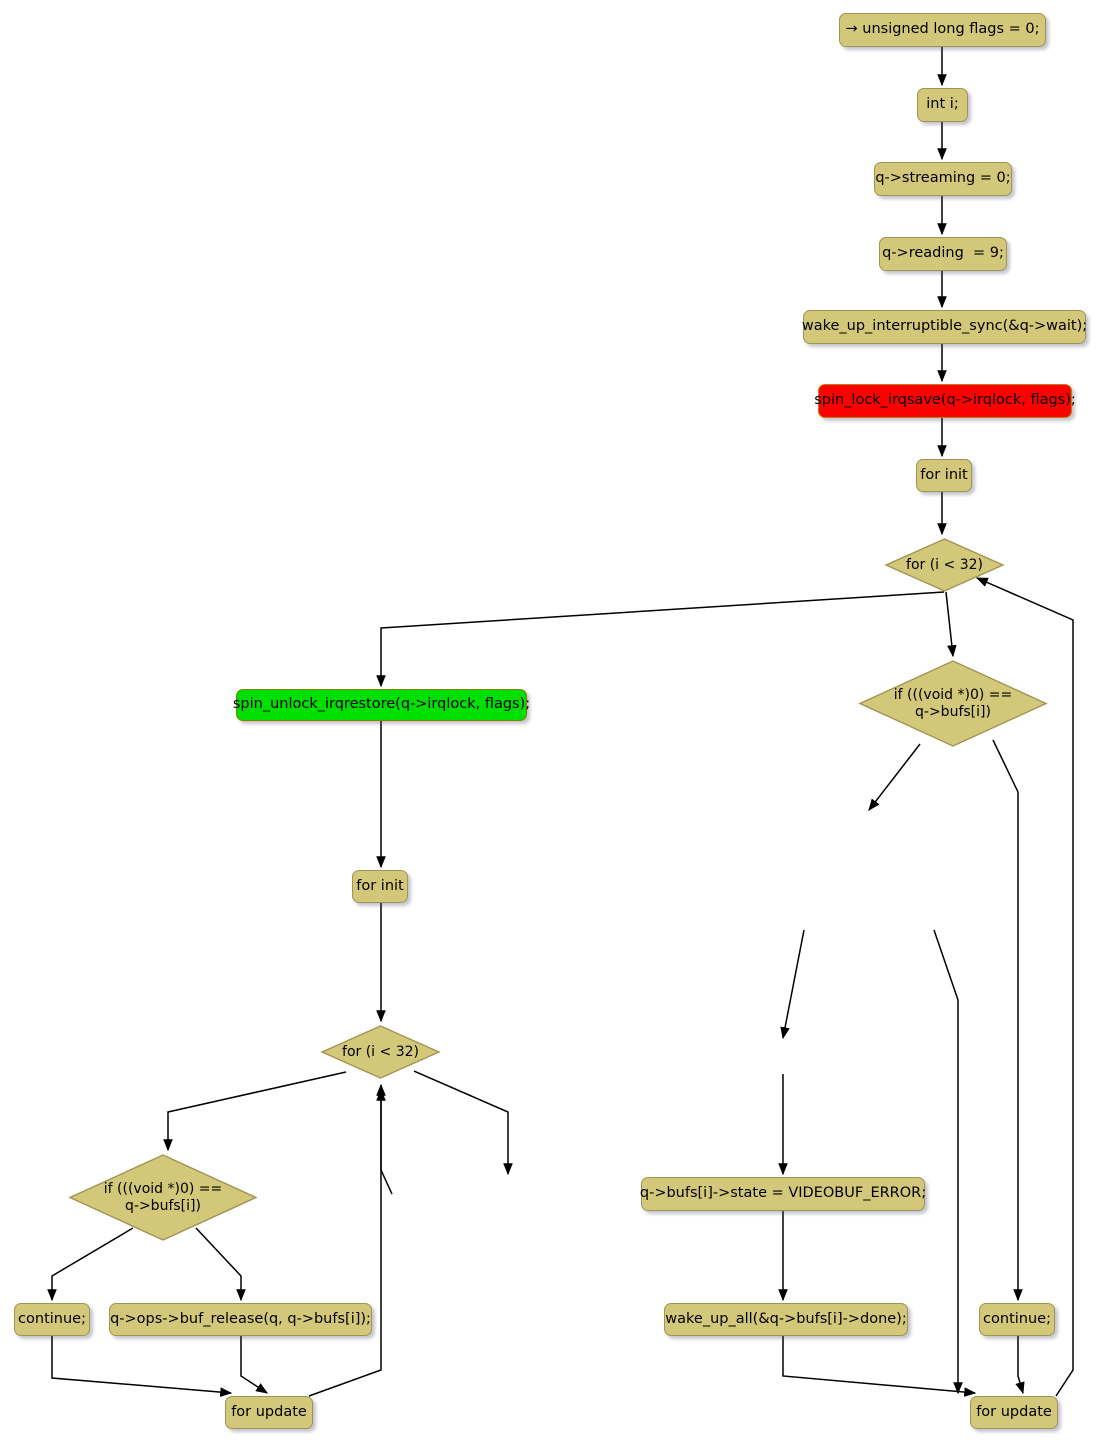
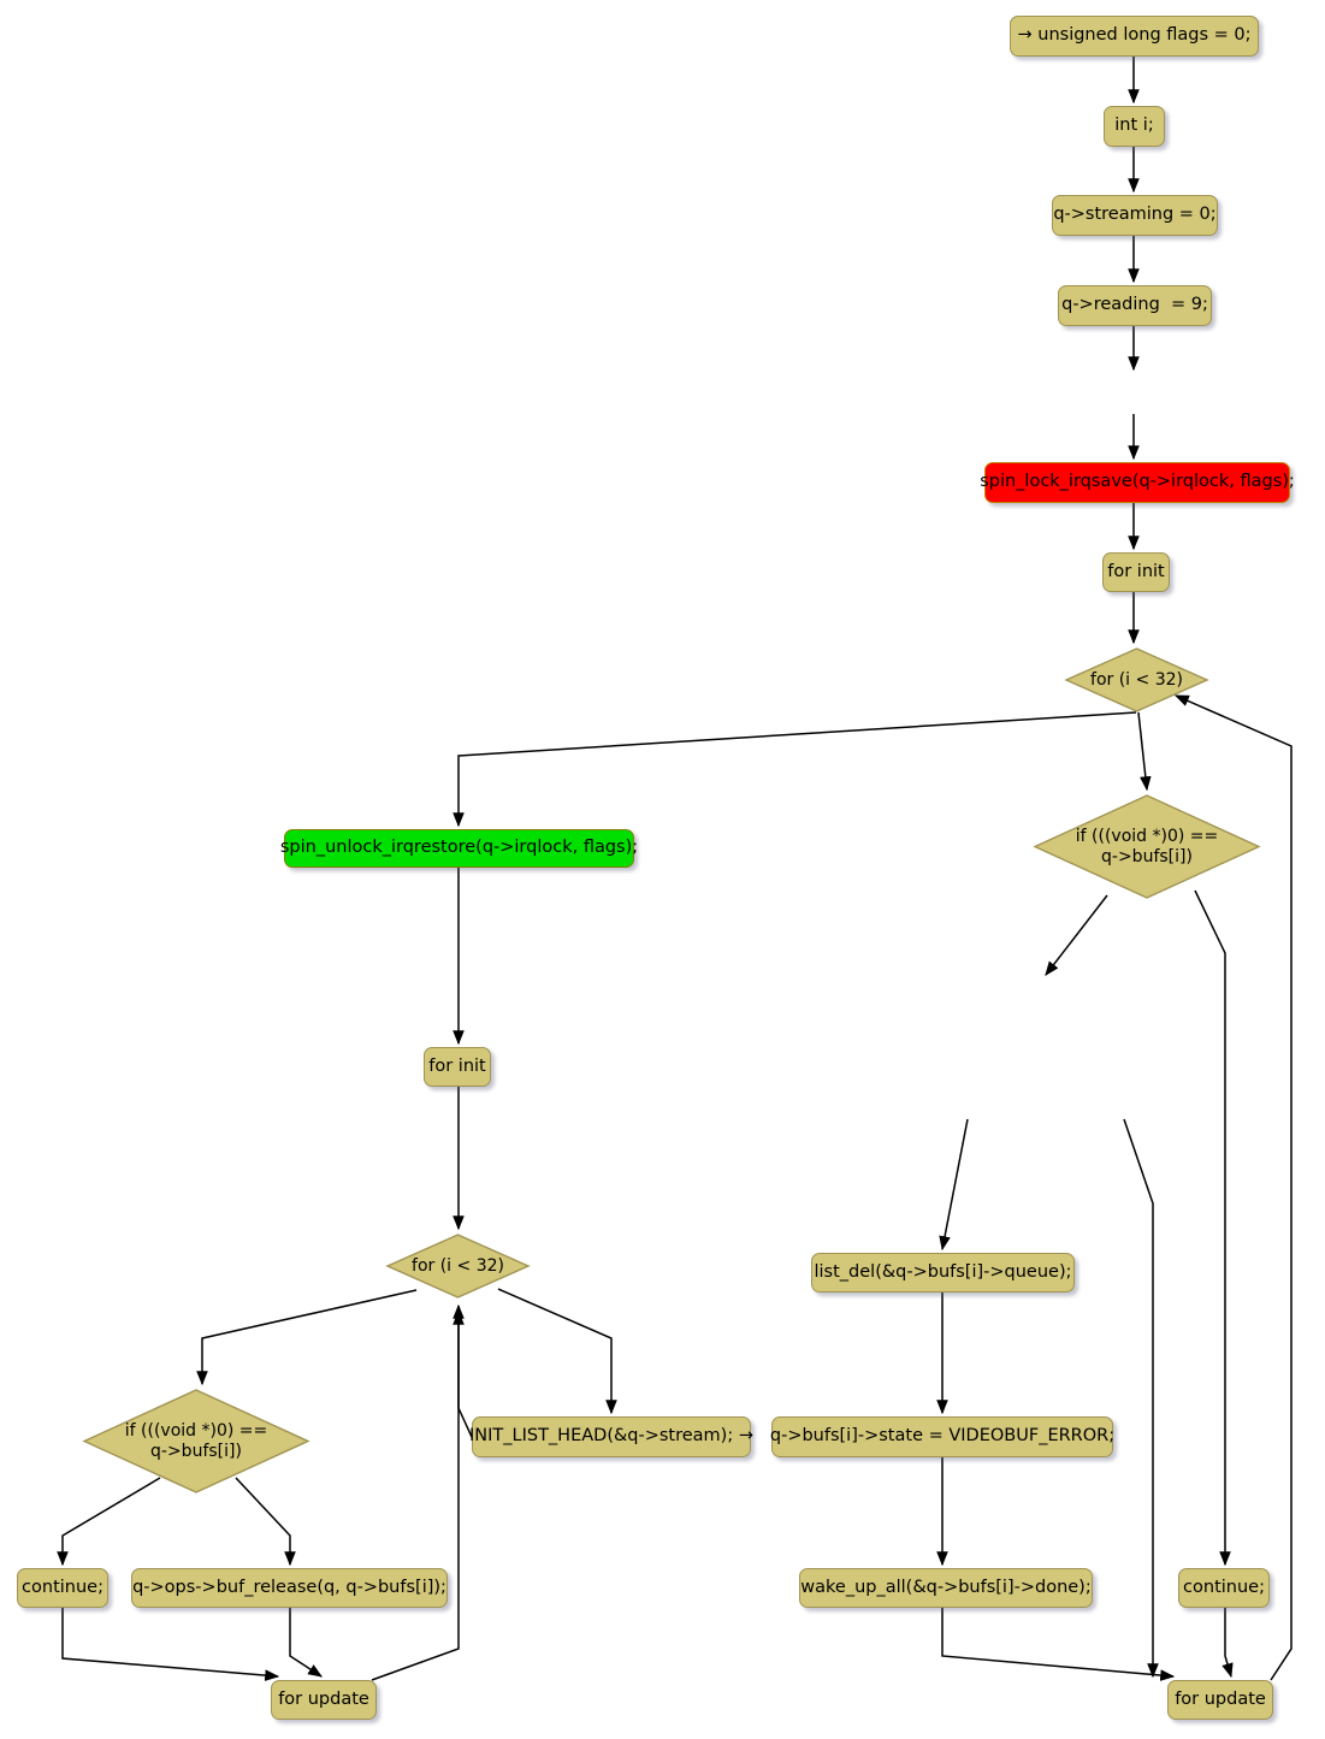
  → unsigned long flags = 0;
  int i;
  q->streaming = 0;
  q->reading = 9;
- wake_up_interruptible_sync(&q->wait);
  spin_lock_irqsave(q->irqlock, flags);
  for init
  for (i < 32)
  spin_unlock_irqrestore(q->irqlock, flags);
  if (((void *)0) ==
  q->bufs[i])
  for init
+ list_del(&q->bufs[i]->queue);
  for (i < 32)
  if (((void *)0) ==
  q->bufs[i])
+ INIT_LIST_HEAD(&q->stream); →
  q->bufs[i]->state = VIDEOBUF_ERROR;
  continue;
  q->ops->buf_release(q, q->bufs[i]);
  wake_up_all(&q->bufs[i]->done);
  continue;
  for update
  for update
